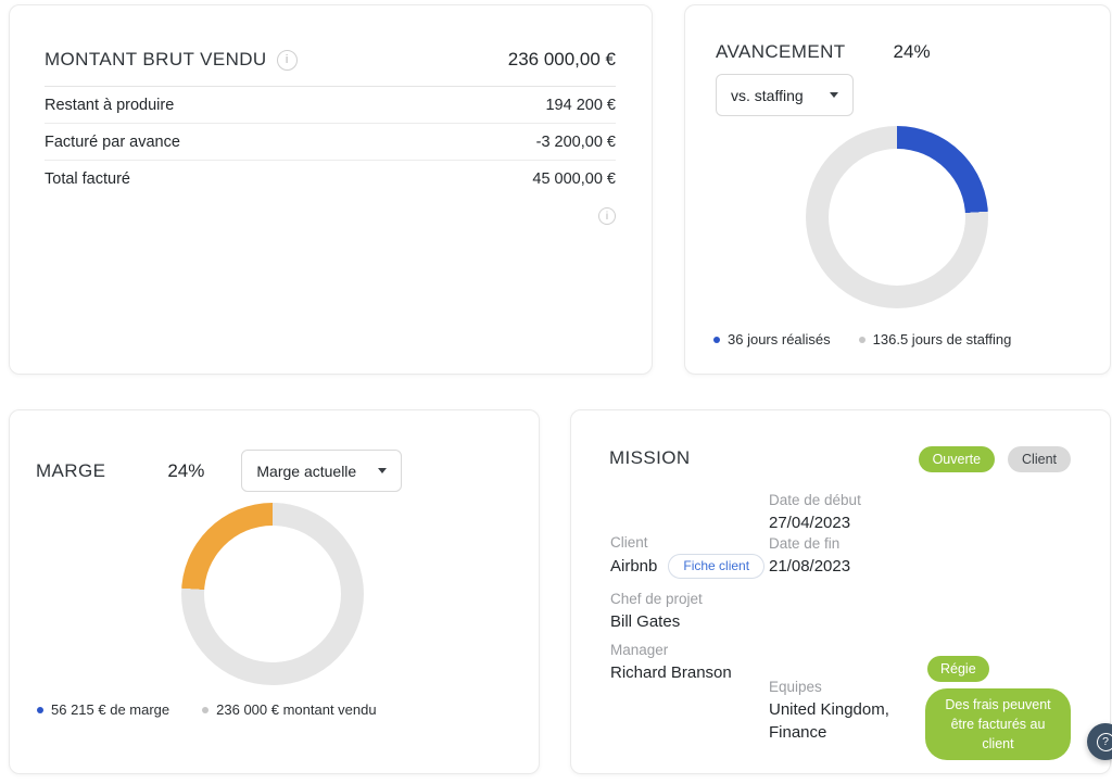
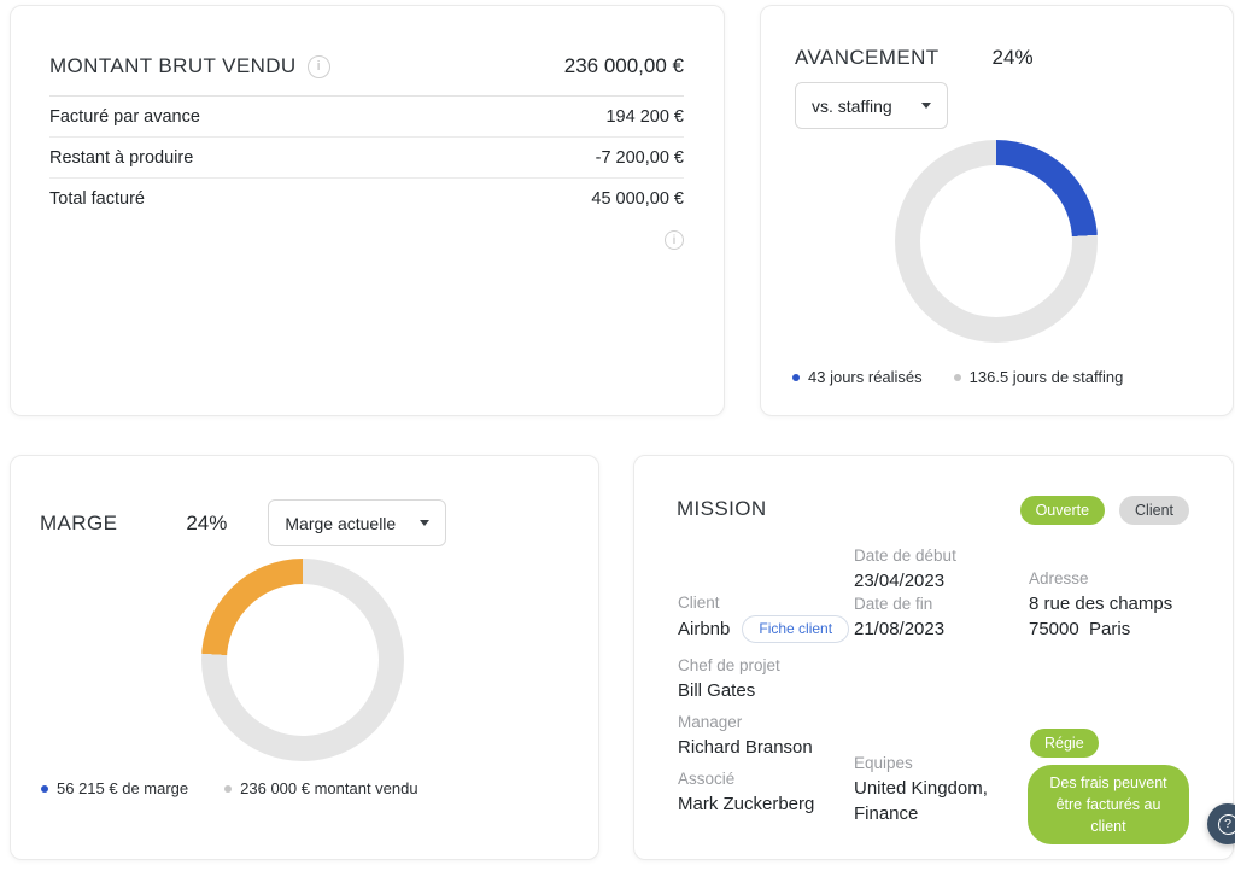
  MONTANT BRUT VENDU
  i
  236 000,00 €
- Restant à produire
+ Facturé par avance
  194 200 €
- Facturé par avance
+ Restant à produire
- -3 200,00 €
+ -7 200,00 €
  Total facturé
  45 000,00 €
  i
  AVANCEMENT
  24%
  vs. staffing
- 36 jours réalisés
+ 43 jours réalisés
  136.5 jours de staffing
  MARGE
  24%
  Marge actuelle
  56 215 € de marge
  236 000 € montant vendu
  MISSION
  Ouverte
  Client
  Date de début
- 27/04/2023
+ 23/04/2023
  Date de fin
  21/08/2023
+ Adresse
+ 8 rue des champs
+ 75000 Paris
  Client
  Airbnb
  Fiche client
  Chef de projet
  Bill Gates
  Manager
  Richard Branson
+ Associé
+ Mark Zuckerberg
  Equipes
  United Kingdom,
  Finance
  Régie
  Des frais peuvent être facturés au client
  ?
